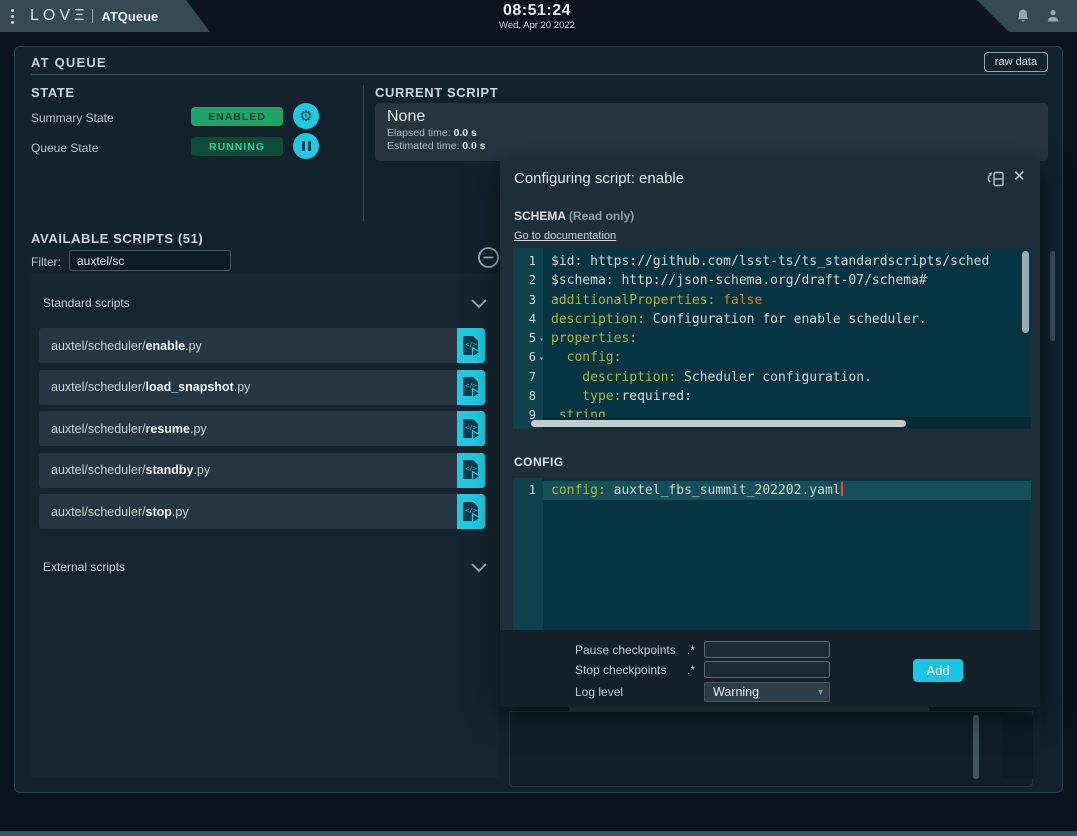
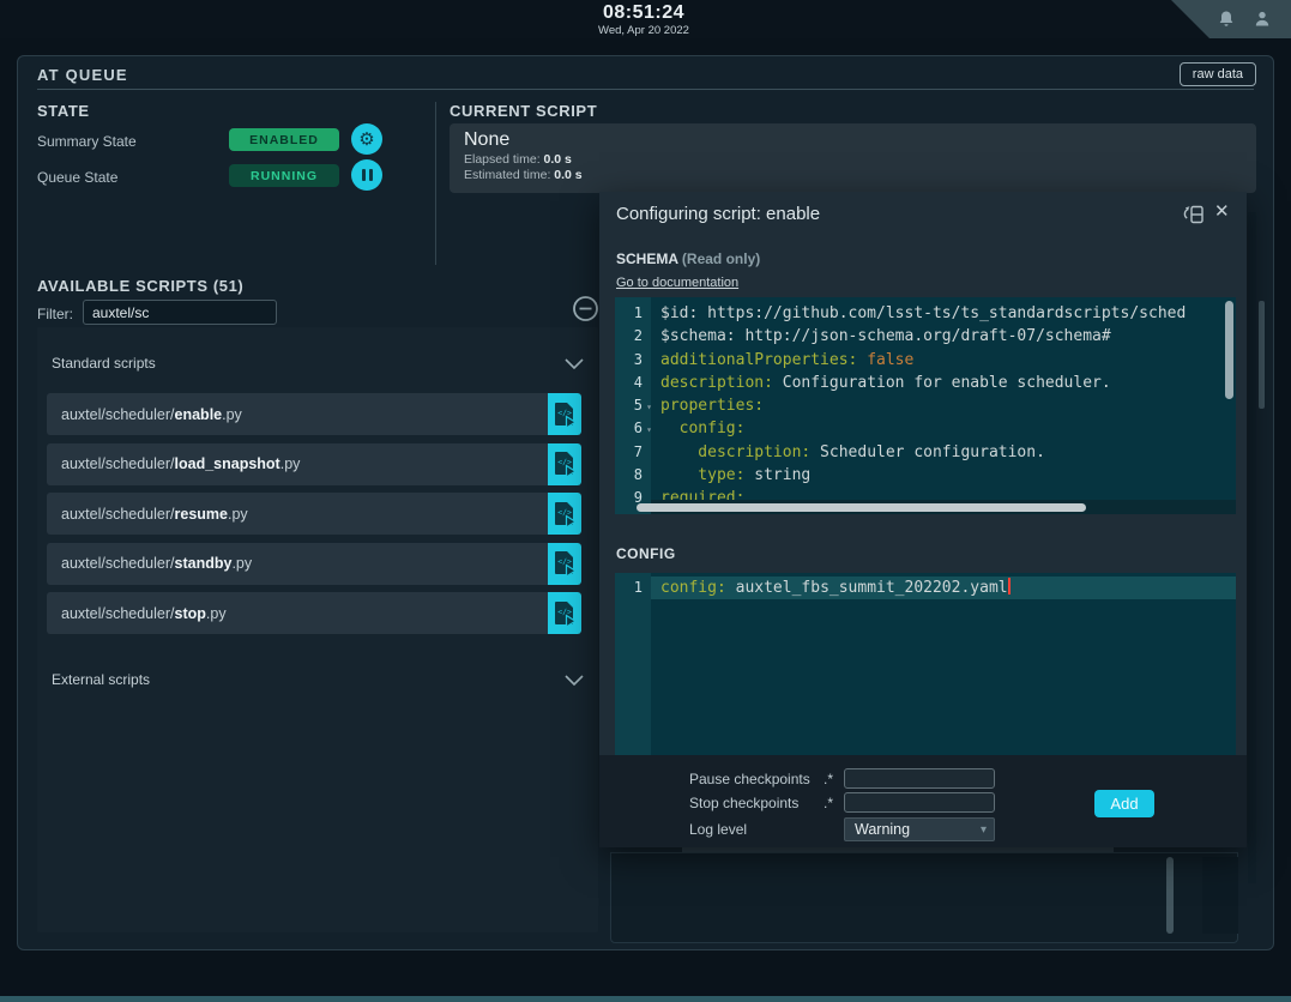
- LOVΞ
- ATQueue
  08:51:24
  Wed, Apr 20 2022
  AT QUEUE
  raw data
  STATE
  Summary State
  ENABLED
  ⚙
  Queue State
  RUNNING
  CURRENT SCRIPT
  None
  Elapsed time: 0.0 s
  Estimated time: 0.0 s
  AVAILABLE SCRIPTS (51)
  Filter:
  auxtel/sc
  Standard scripts
  auxtel/scheduler/enable.py
  </>
  auxtel/scheduler/load_snapshot.py
  </>
  auxtel/scheduler/resume.py
  </>
  auxtel/scheduler/standby.py
  </>
  auxtel/scheduler/stop.py
  </>
  External scripts
  Configuring script: enable
  ✕
  SCHEMA (Read only)
  Go to documentation
  1
  $id: https://github.com/lsst-ts/ts_standardscripts/sched
  2
  $schema: http://json-schema.org/draft-07/schema#
  3
  additionalProperties: false
  4
  description: Configuration for enable scheduler.
  5
  ▾
  properties:
  6
  ▾
  config:
  7
  description: Scheduler configuration.
  8
- type:required:
+ type: string
  9
- string
+ required:
  CONFIG
  1
  config: auxtel_fbs_summit_202202.yaml
  Pause checkpoints
  .*
  Stop checkpoints
  .*
  Log level
  Warning
  ▾
  Add
